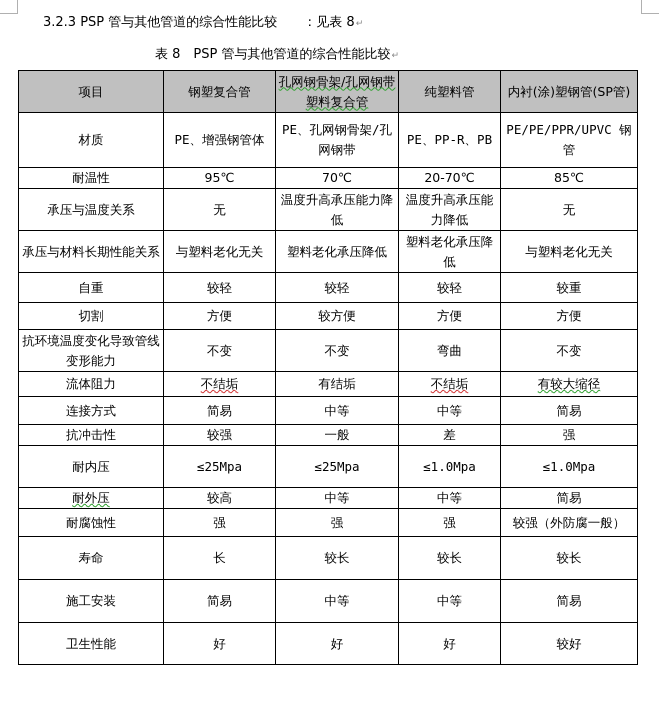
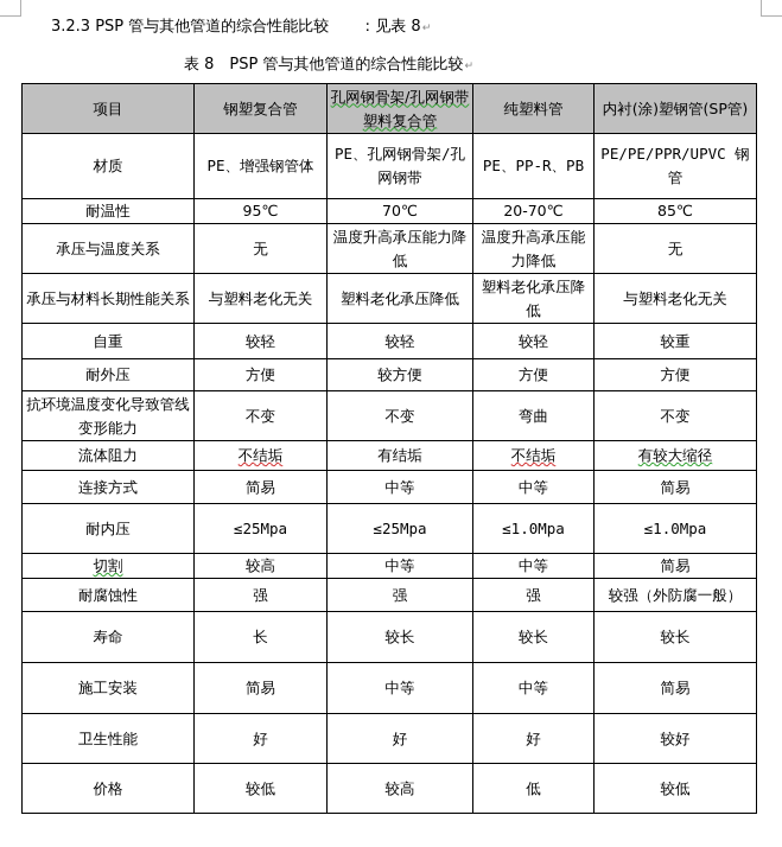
  3.2.3 PSP 管与其他管道的综合性能比较 ：见表 8↵
  表 8 PSP 管与其他管道的综合性能比较↵
  项目	钢塑复合管	孔网钢骨架/孔网钢带塑料复合管	纯塑料管	内衬(涂)塑钢管(SP管)
  材质	PE、增强钢管体	PE、孔网钢骨架/孔网钢带	PE、PP-R、PB	PE/PE/PPR/UPVC 钢管
  耐温性	95℃	70℃	20-70℃	85℃
  承压与温度关系	无	温度升高承压能力降低	温度升高承压能力降低	无
  承压与材料长期性能关系	与塑料老化无关	塑料老化承压降低	塑料老化承压降低	与塑料老化无关
  自重	较轻	较轻	较轻	较重
- 切割	方便	较方便	方便	方便
+ 耐外压	方便	较方便	方便	方便
  抗环境温度变化导致管线变形能力	不变	不变	弯曲	不变
  流体阻力	不结垢	有结垢	不结垢	有较大缩径
  连接方式	简易	中等	中等	简易
- 抗冲击性	较强	一般	差	强
  耐内压	≤25Mpa	≤25Mpa	≤1.0Mpa	≤1.0Mpa
- 耐外压	较高	中等	中等	简易
+ 切割	较高	中等	中等	简易
  耐腐蚀性	强	强	强	较强（外防腐一般）
  寿命	长	较长	较长	较长
  施工安装	简易	中等	中等	简易
  卫生性能	好	好	好	较好
+ 价格	较低	较高	低	较低
